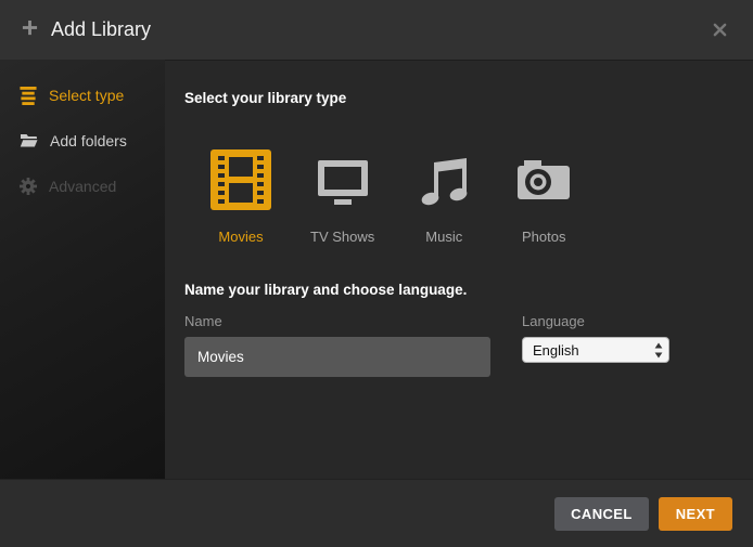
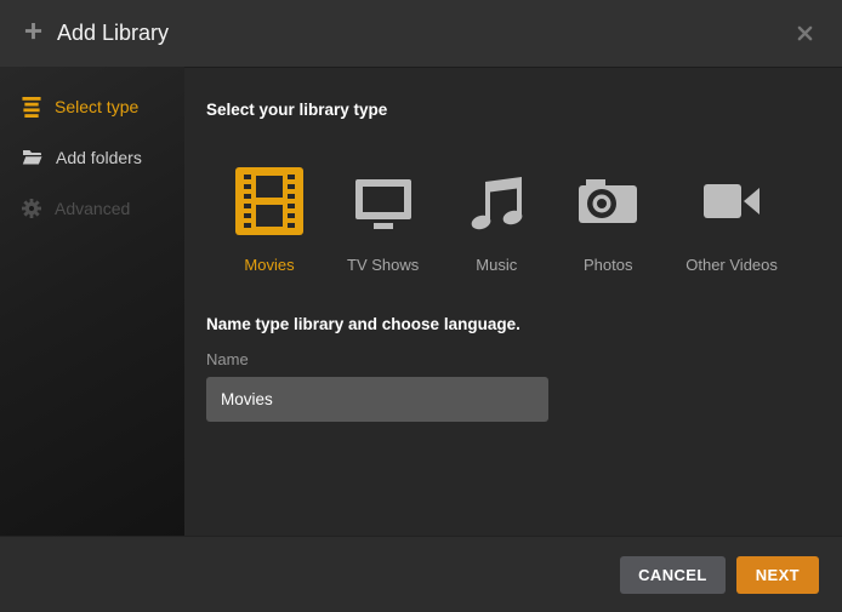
  Add Library
  Select type
  Add folders
  Advanced
  Select your library type
  Movies
  TV Shows
  Music
  Photos
+ Other Videos
- Name your library and choose language.
+ Name type library and choose language.
  Name
  Movies
- Language
- English
  CANCEL
  NEXT
